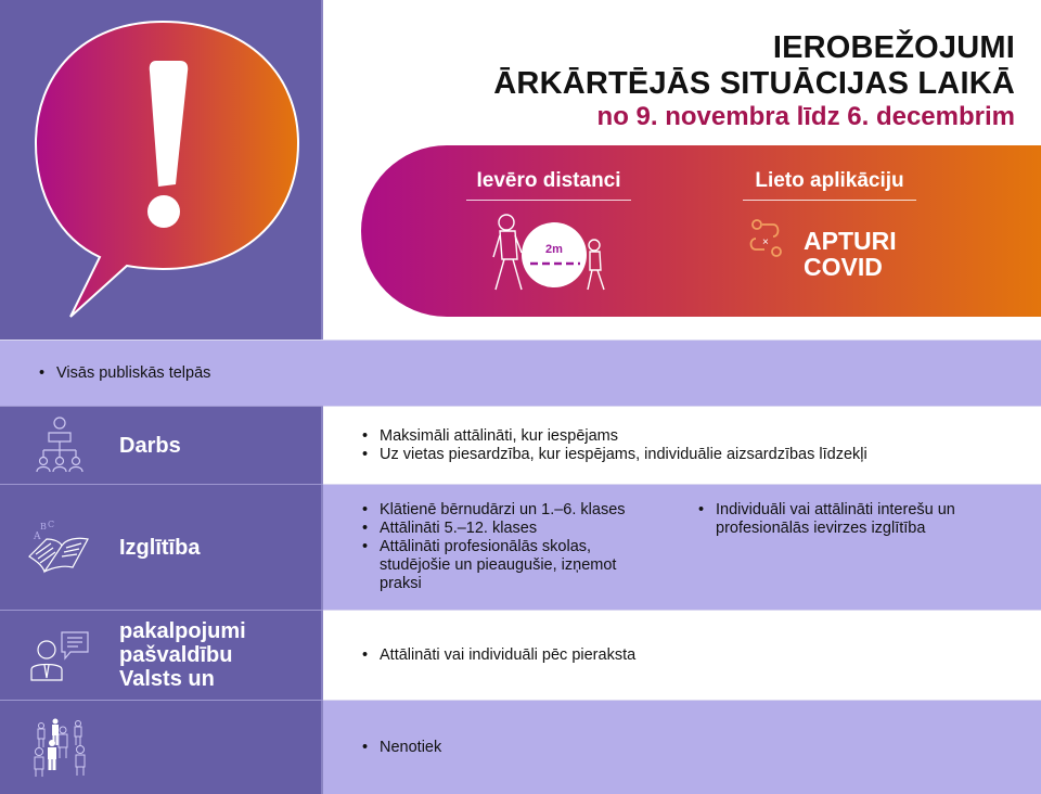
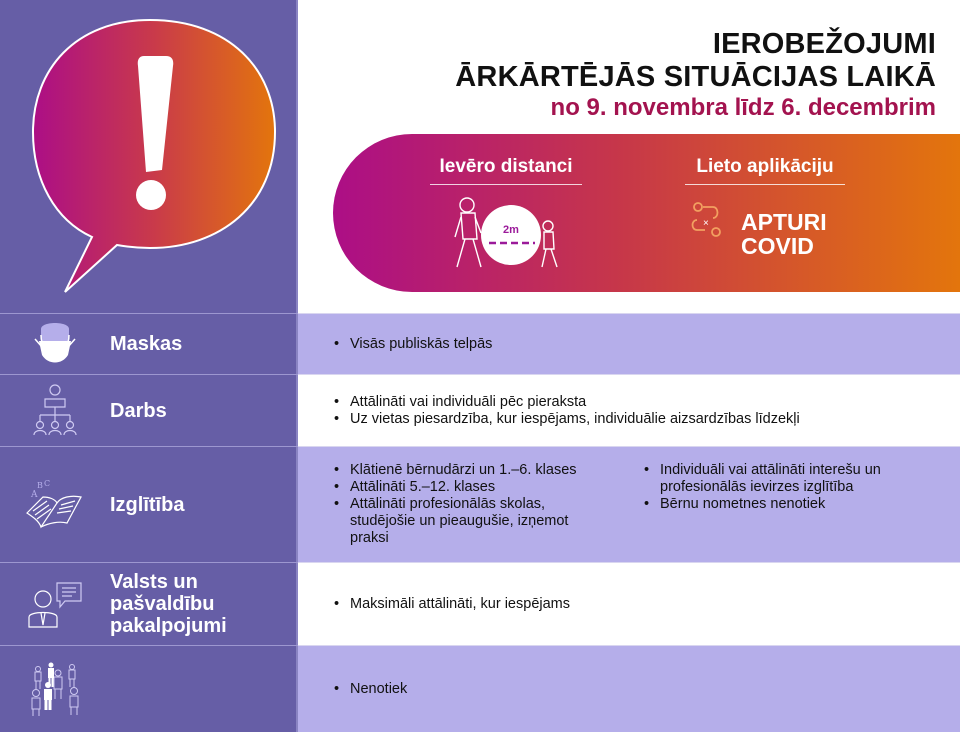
  IEROBEŽOJUMI
  ĀRKĀRTĒJĀS SITUĀCIJAS LAIKĀ
  no 9. novembra līdz 6. decembrim
  Ievēro distanci
  2m
  Lieto aplikāciju
  ×
  APTURI
  COVID
+ Maskas
  Visās publiskās telpās
  Darbs
- Maksimāli attālināti, kur iespējams
+ Attālināti vai individuāli pēc pieraksta
  Uz vietas piesardzība, kur iespējams, individuālie aizsardzības līdzekļi
  A
  B
  C
  Izglītība
  Klātienē bērnudārzi un 1.–6. klases
  Attālināti 5.–12. klases
  Attālināti profesionālās skolas, studējošie un pieaugušie, izņemot praksi
  Individuāli vai attālināti interešu un profesionālās ievirzes izglītība
+ Bērnu nometnes nenotiek
- pakalpojumi
+ Valsts un
  pašvaldību
- Valsts un
+ pakalpojumi
- Attālināti vai individuāli pēc pieraksta
+ Maksimāli attālināti, kur iespējams
  Nenotiek
